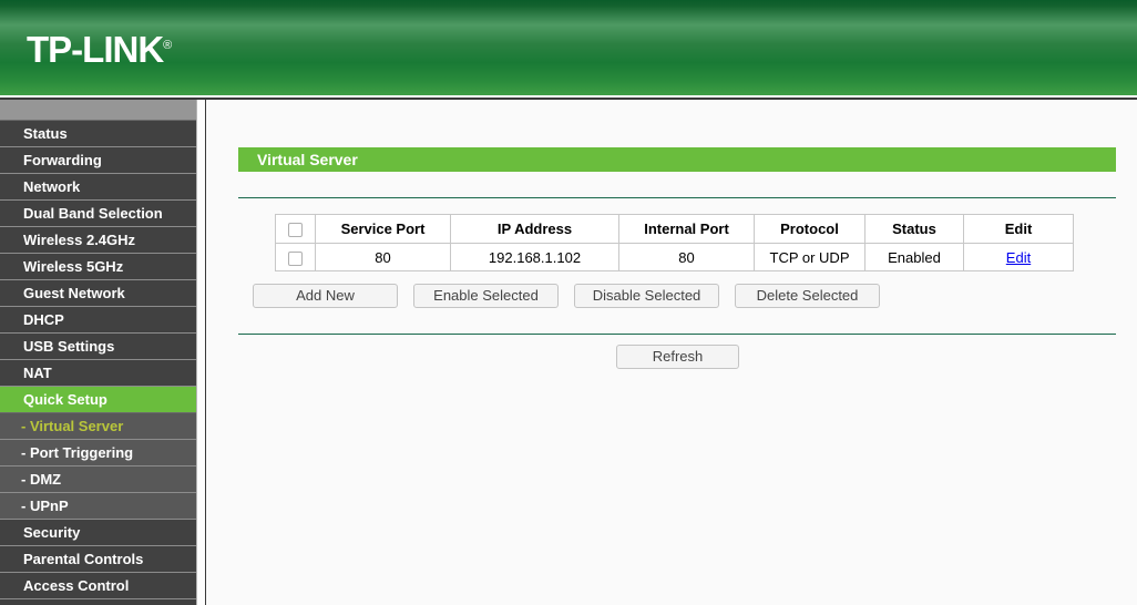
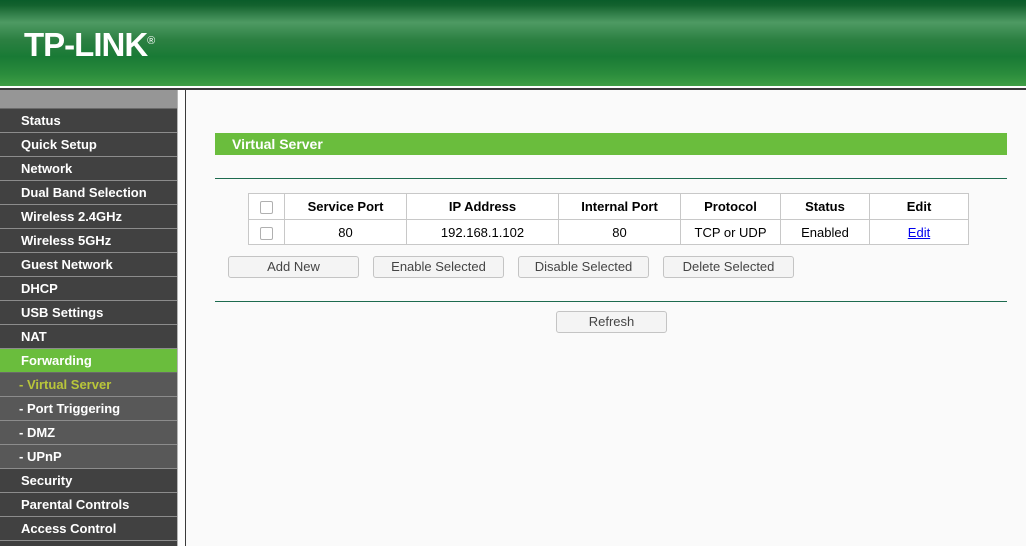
  TP-LINK®
  Status
- Forwarding
+ Quick Setup
  Network
  Dual Band Selection
  Wireless 2.4GHz
  Wireless 5GHz
  Guest Network
  DHCP
  USB Settings
  NAT
- Quick Setup
+ Forwarding
  - Virtual Server
  - Port Triggering
  - DMZ
  - UPnP
  Security
  Parental Controls
  Access Control
  Virtual Server
  	Service Port	IP Address	Internal Port	Protocol	Status	Edit
  	80	192.168.1.102	80	TCP or UDP	Enabled	Edit
  Add New
  Enable Selected
  Disable Selected
  Delete Selected
  Refresh
